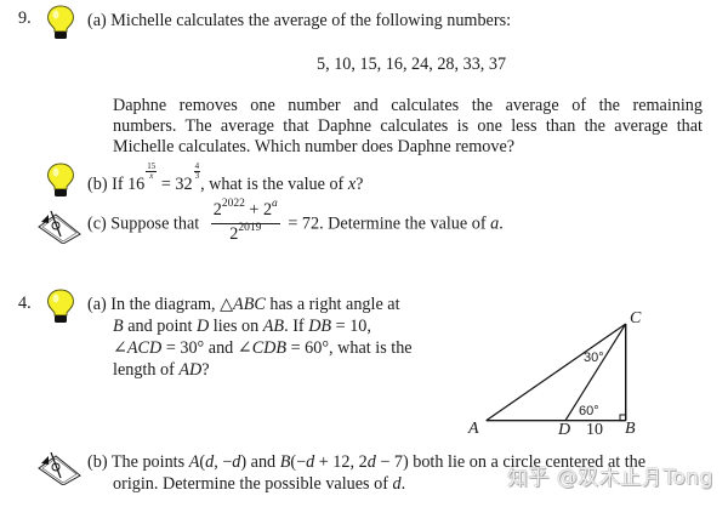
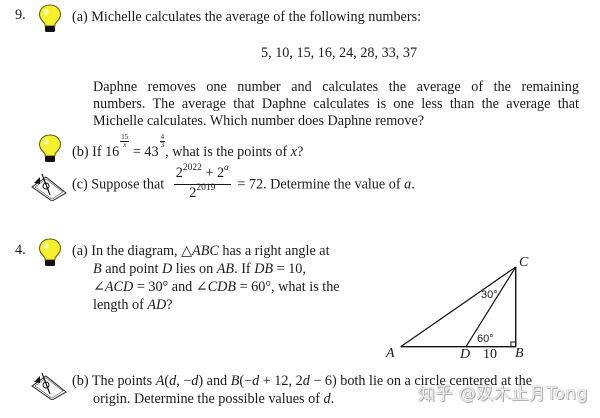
  9.
  (a) Michelle calculates the average of the following numbers:
  5, 10, 15, 16, 24, 28, 33, 37
  Daphne removes one number and calculates the average of the remaining
  numbers. The average that Daphne calculates is one less than the average that
  Michelle calculates. Which number does Daphne remove?
  (b) If 16
  15
  x
- = 32
+ = 43
  4
  3
- , what is the value of x?
+ , what is the points of x?
  (c) Suppose that
  22022 + 2a
  22019
  = 72. Determine the value of a.
  4.
  (a) In the diagram, △ABC has a right angle at
  B and point D lies on AB. If DB = 10,
  ∠ACD = 30° and ∠CDB = 60°, what is the
  length of AD?
  C
  A
  D
  10
  B
  30°
  60°
- (b) The points A(d, −d) and B(−d + 12, 2d − 7) both lie on a circle centered at the
+ (b) The points A(d, −d) and B(−d + 12, 2d − 6) both lie on a circle centered at the
  origin. Determine the possible values of d.
  知乎 @双木止月Tong
